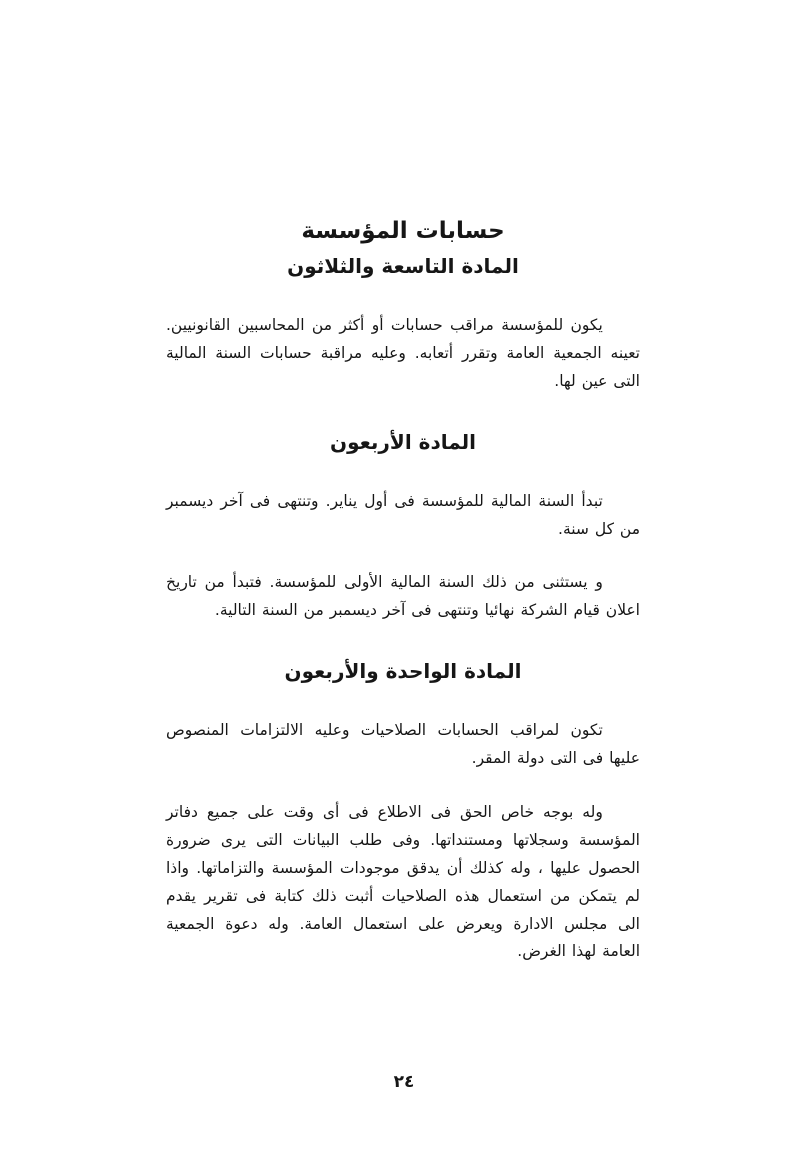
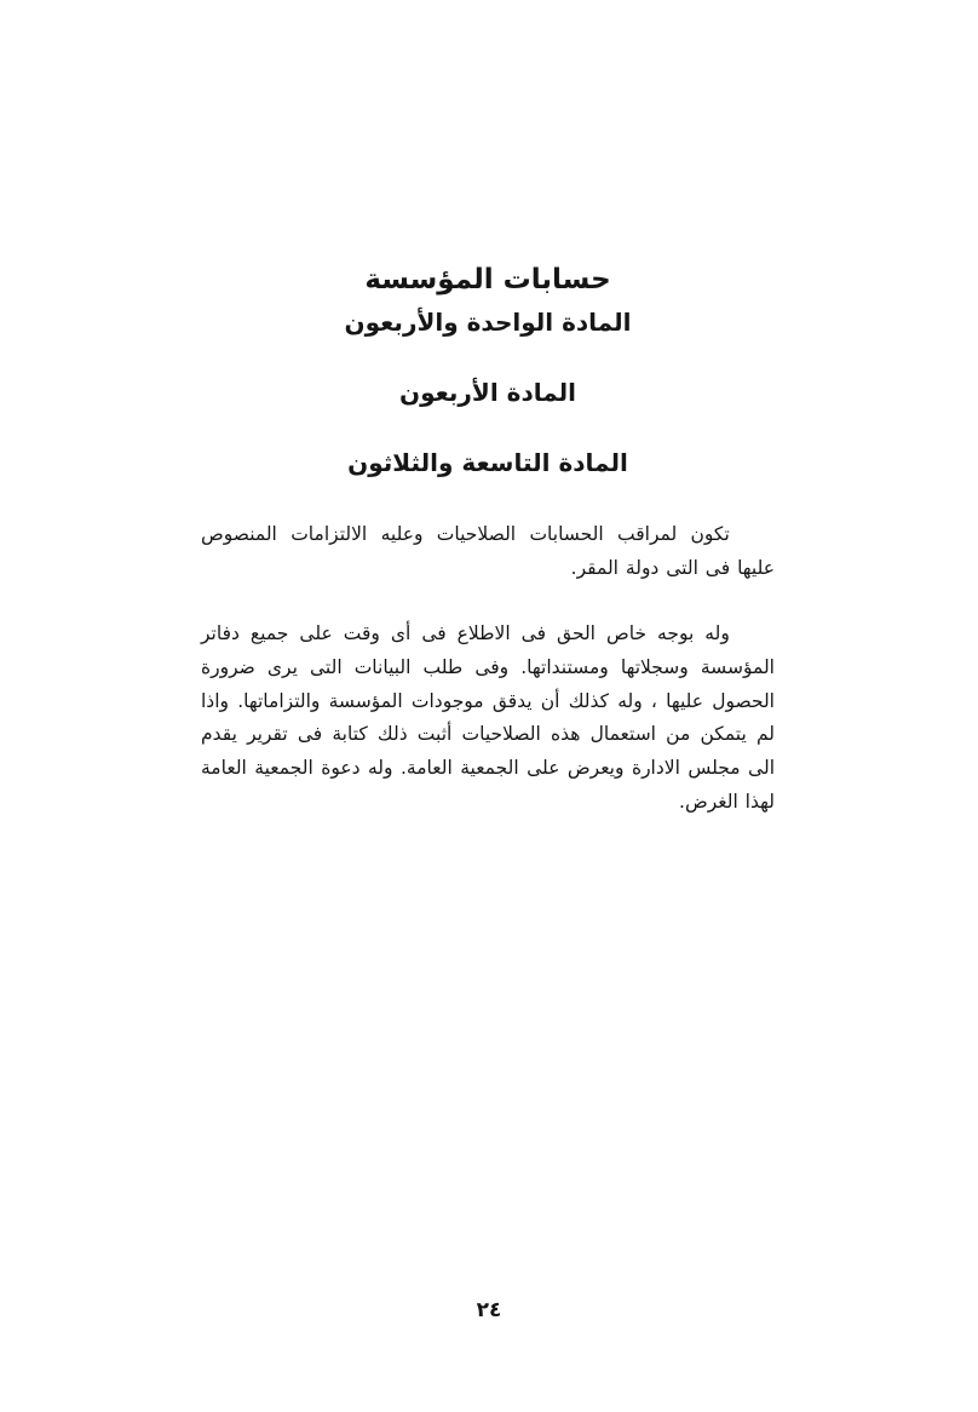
  حسابات المؤسسة
- المادة التاسعة والثلاثون
+ المادة الواحدة والأربعون
- يكون للمؤسسة مراقب حسابات أو أكثر من المحاسبين القانونيين. تعينه الجمعية العامة وتقرر أتعابه. وعليه مراقبة حسابات السنة المالية التى عين لها.
  المادة الأربعون
- تبدأ السنة المالية للمؤسسة فى أول يناير. وتنتهى فى آخر ديسمبر من كل سنة.
- و يستثنى من ذلك السنة المالية الأولى للمؤسسة. فتبدأ من تاريخ اعلان قيام الشركة نهائيا وتنتهى فى آخر ديسمبر من السنة التالية.
- المادة الواحدة والأربعون
+ المادة التاسعة والثلاثون
  تكون لمراقب الحسابات الصلاحيات وعليه الالتزامات المنصوص عليها فى التى دولة المقر.
- وله بوجه خاص الحق فى الاطلاع فى أى وقت على جميع دفاتر المؤسسة وسجلاتها ومستنداتها. وفى طلب البيانات التى يرى ضرورة الحصول عليها ، وله كذلك أن يدقق موجودات المؤسسة والتزاماتها. واذا لم يتمكن من استعمال هذه الصلاحيات أثبت ذلك كتابة فى تقرير يقدم الى مجلس الادارة ويعرض على استعمال العامة. وله دعوة الجمعية العامة لهذا الغرض.
+ وله بوجه خاص الحق فى الاطلاع فى أى وقت على جميع دفاتر المؤسسة وسجلاتها ومستنداتها. وفى طلب البيانات التى يرى ضرورة الحصول عليها ، وله كذلك أن يدقق موجودات المؤسسة والتزاماتها. واذا لم يتمكن من استعمال هذه الصلاحيات أثبت ذلك كتابة فى تقرير يقدم الى مجلس الادارة ويعرض على الجمعية العامة. وله دعوة الجمعية العامة لهذا الغرض.
  ٢٤
